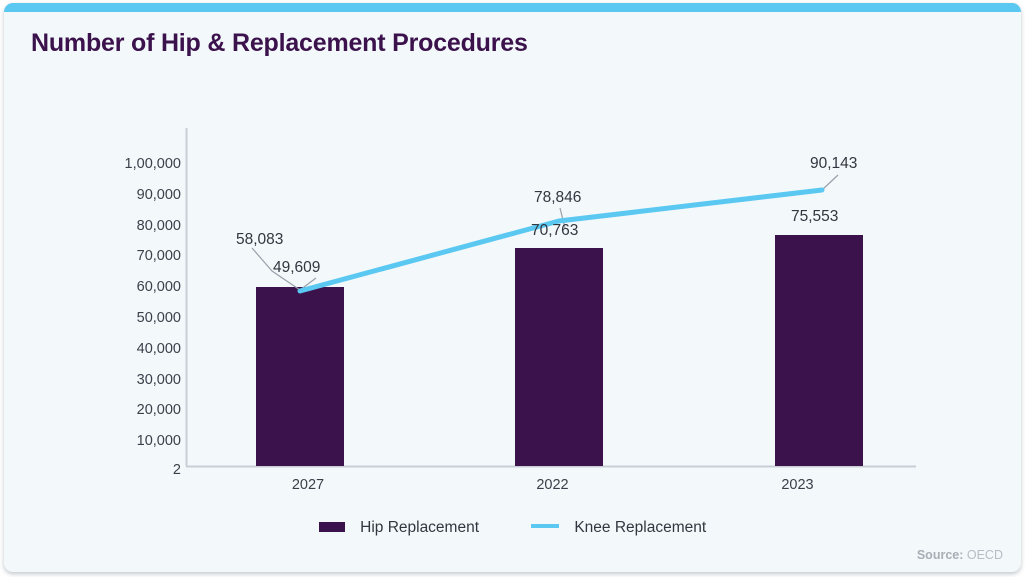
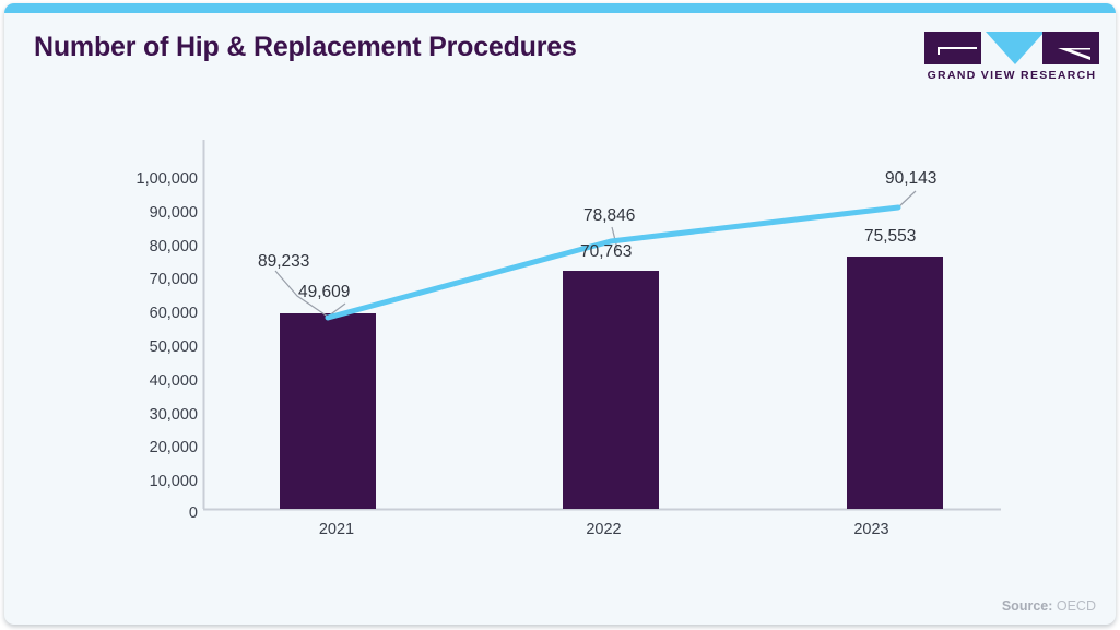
  Number of Hip & Replacement Procedures
+ GRAND VIEW RESEARCH
  1,00,000
  90,000
  80,000
  70,000
  60,000
  50,000
  40,000
  30,000
  20,000
  10,000
- 2
+ 0
- 2027
+ 2021
  2022
  2023
- 58,083
+ 89,233
  49,609
  78,846
  70,763
  90,143
  75,553
- Hip Replacement Knee Replacement
  Source: OECD
